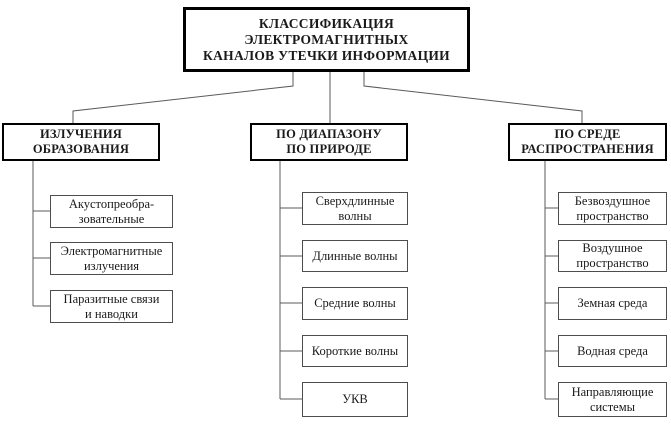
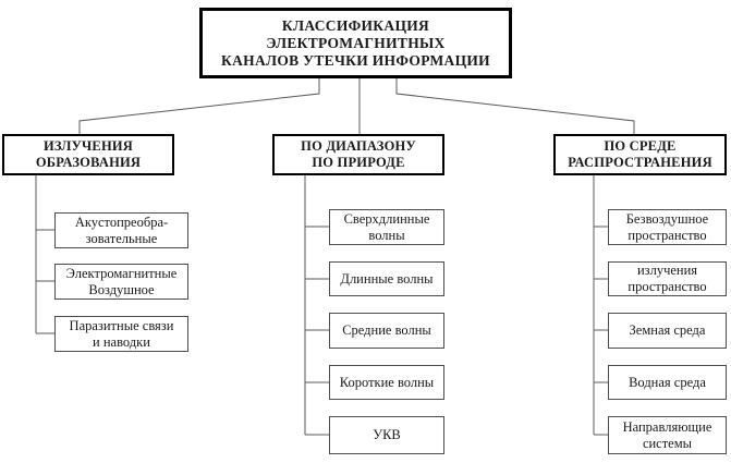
  КЛАССИФИКАЦИЯ
  ЭЛЕКТРОМАГНИТНЫХ
  КАНАЛОВ УТЕЧКИ ИНФОРМАЦИИ
  ИЗЛУЧЕНИЯ
  ОБРАЗОВАНИЯ
  ПО ДИАПАЗОНУ
  ПО ПРИРОДЕ
  ПО СРЕДЕ
  РАСПРОСТРАНЕНИЯ
  Акустопреобра-
  зовательные
  Электромагнитные
- излучения
+ Воздушное
  Паразитные связи
  и наводки
  Сверхдлинные
  волны
  Длинные волны
  Средние волны
  Короткие волны
  УКВ
  Безвоздушное
  пространство
- Воздушное
+ излучения
  пространство
  Земная среда
  Водная среда
  Направляющие
  системы
